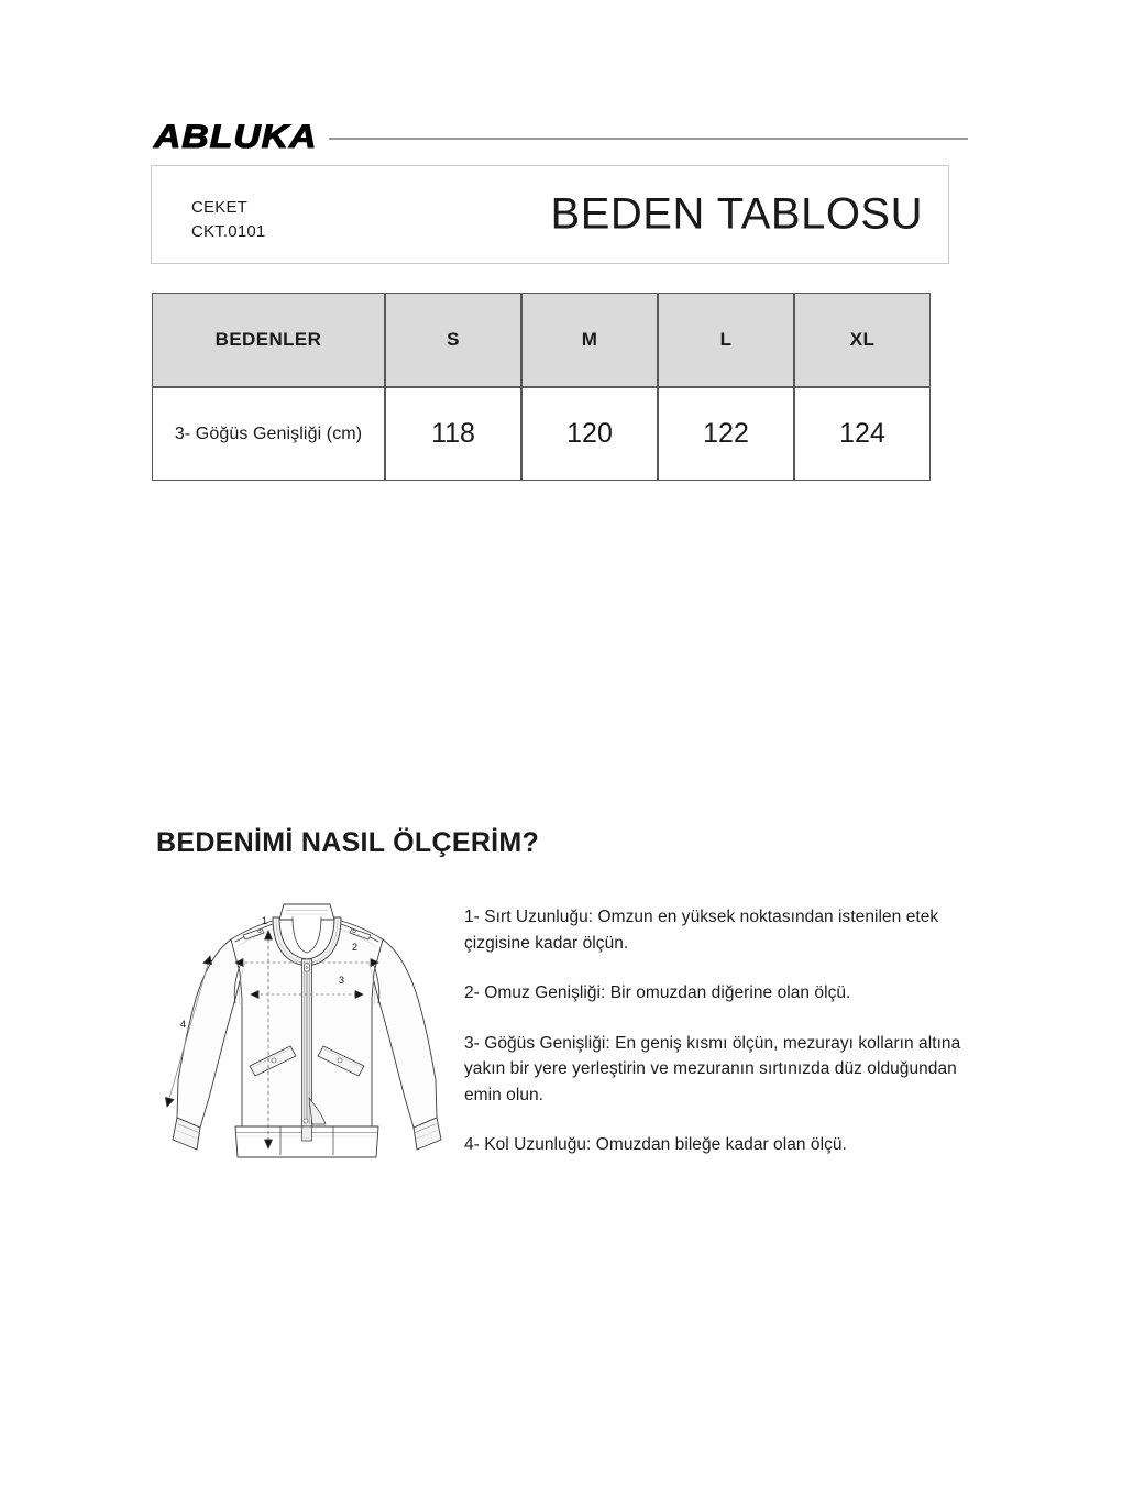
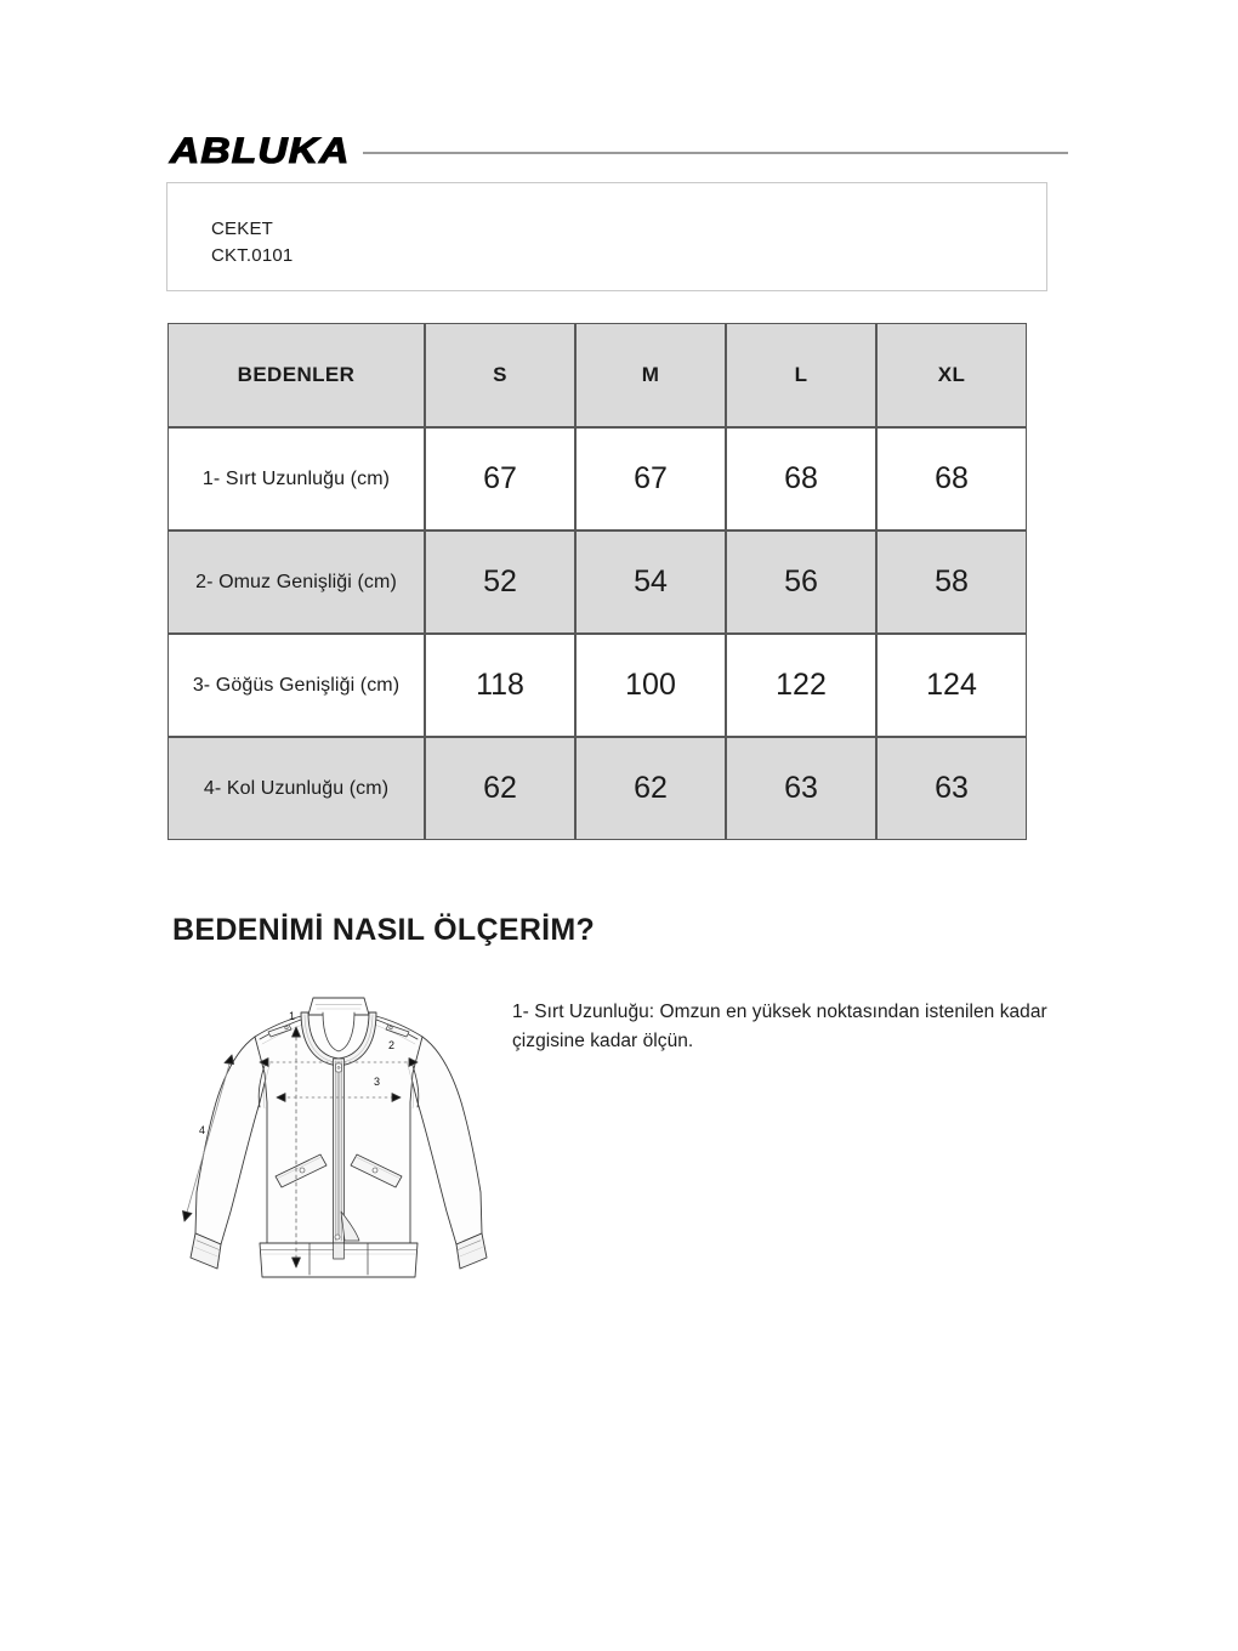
  ABLUKA
  CEKET
  CKT.0101
- BEDEN TABLOSU
  BEDENLER	S	M	L	XL
+ 1- Sırt Uzunluğu (cm)	67	67	68	68
+ 2- Omuz Genişliği (cm)	52	54	56	58
- 3- Göğüs Genişliği (cm)	118	120	122	124
+ 3- Göğüs Genişliği (cm)	118	100	122	124
+ 4- Kol Uzunluğu (cm)	62	62	63	63
  BEDENİMİ NASIL ÖLÇERİM?
  1
  2
  3
  4
- 1- Sırt Uzunluğu: Omzun en yüksek noktasından istenilen etek çizgisine kadar ölçün.
+ 1- Sırt Uzunluğu: Omzun en yüksek noktasından istenilen kadar çizgisine kadar ölçün.
- 2- Omuz Genişliği: Bir omuzdan diğerine olan ölçü.
- 3- Göğüs Genişliği: En geniş kısmı ölçün, mezurayı kolların altına yakın bir yere yerleştirin ve mezuranın sırtınızda düz olduğundan emin olun.
- 4- Kol Uzunluğu: Omuzdan bileğe kadar olan ölçü.
